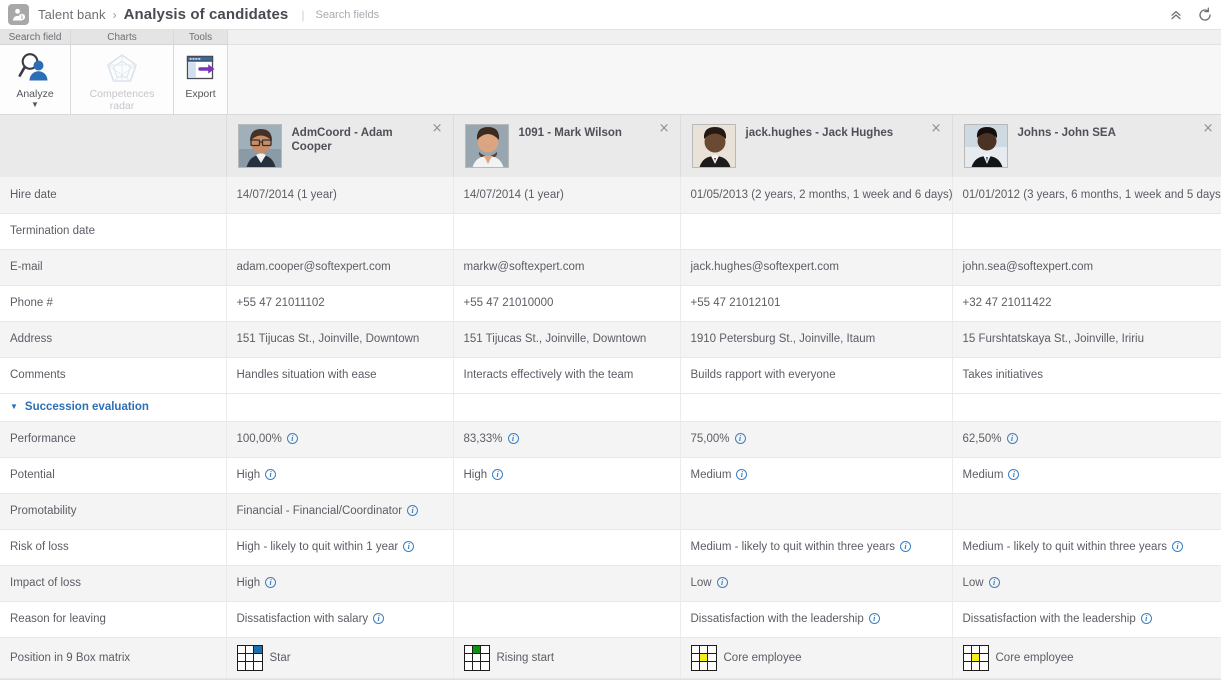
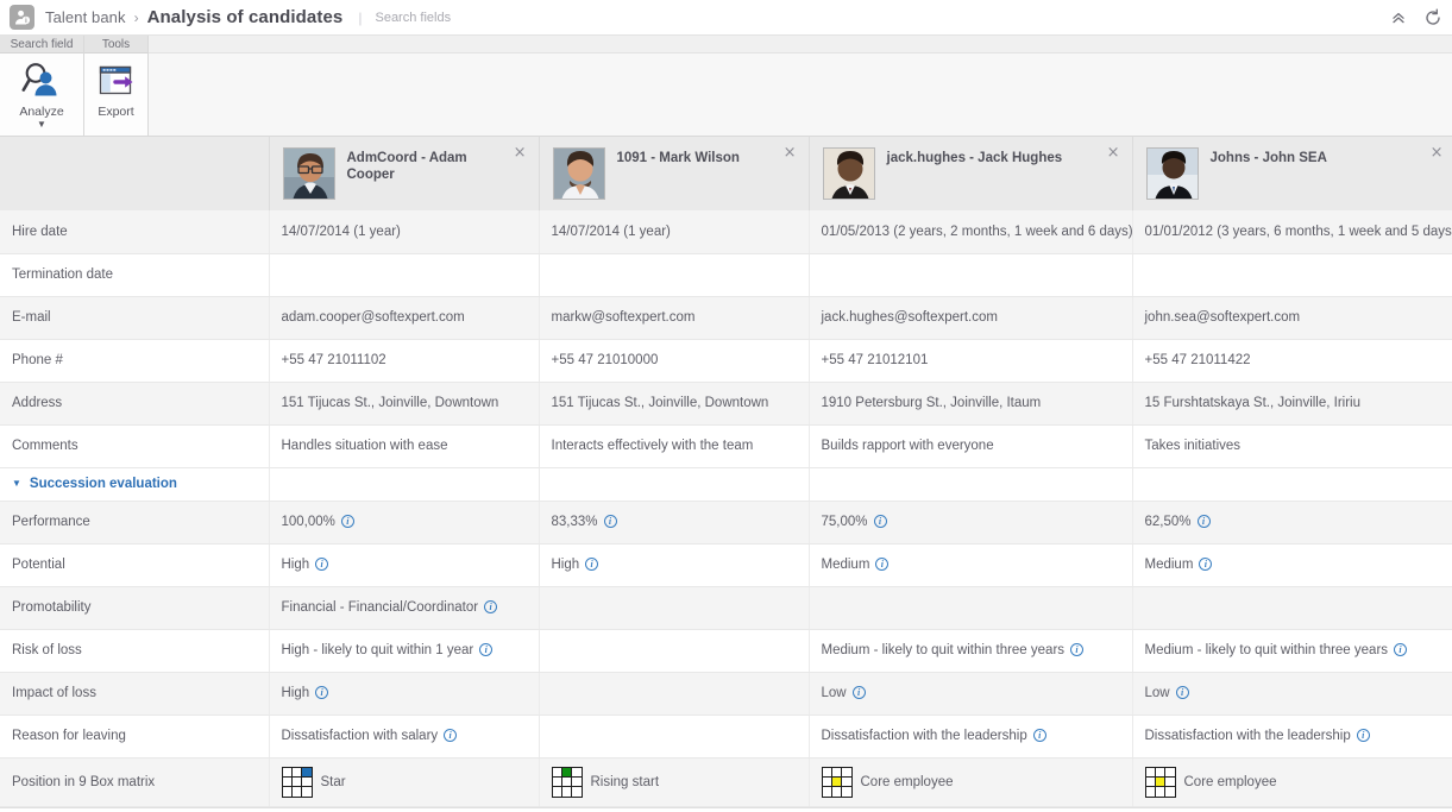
  Talent bank
  ›
  Analysis of candidates
  |
  Search fields
  Search field
  Analyze
  ▼
- Charts
- Competences radar
  Tools
  Export
  	AdmCoord - Adam Cooper ×	1091 - Mark Wilson ×	jack.hughes - Jack Hughes ×	Johns - John SEA ×
  Hire date	14/07/2014 (1 year)	14/07/2014 (1 year)	01/05/2013 (2 years, 2 months, 1 week and 6 days)	01/01/2012 (3 years, 6 months, 1 week and 5 days
  Termination date
  E-mail	adam.cooper@softexpert.com	markw@softexpert.com	jack.hughes@softexpert.com	john.sea@softexpert.com
- Phone #	+55 47 21011102	+55 47 21010000	+55 47 21012101	+32 47 21011422
+ Phone #	+55 47 21011102	+55 47 21010000	+55 47 21012101	+55 47 21011422
  Address	151 Tijucas St., Joinville, Downtown	151 Tijucas St., Joinville, Downtown	1910 Petersburg St., Joinville, Itaum	15 Furshtatskaya St., Joinville, Iririu
  Comments	Handles situation with ease	Interacts effectively with the team	Builds rapport with everyone	Takes initiatives
  ▼ Succession evaluation
  Performance	100,00% i	83,33% i	75,00% i	62,50% i
  Potential	High i	High i	Medium i	Medium i
  Promotability	Financial - Financial/Coordinator i
  Risk of loss	High - likely to quit within 1 year i		Medium - likely to quit within three years i	Medium - likely to quit within three years i
  Impact of loss	High i		Low i	Low i
  Reason for leaving	Dissatisfaction with salary i		Dissatisfaction with the leadership i	Dissatisfaction with the leadership i
  Position in 9 Box matrix	Star	Rising start	Core employee	Core employee
